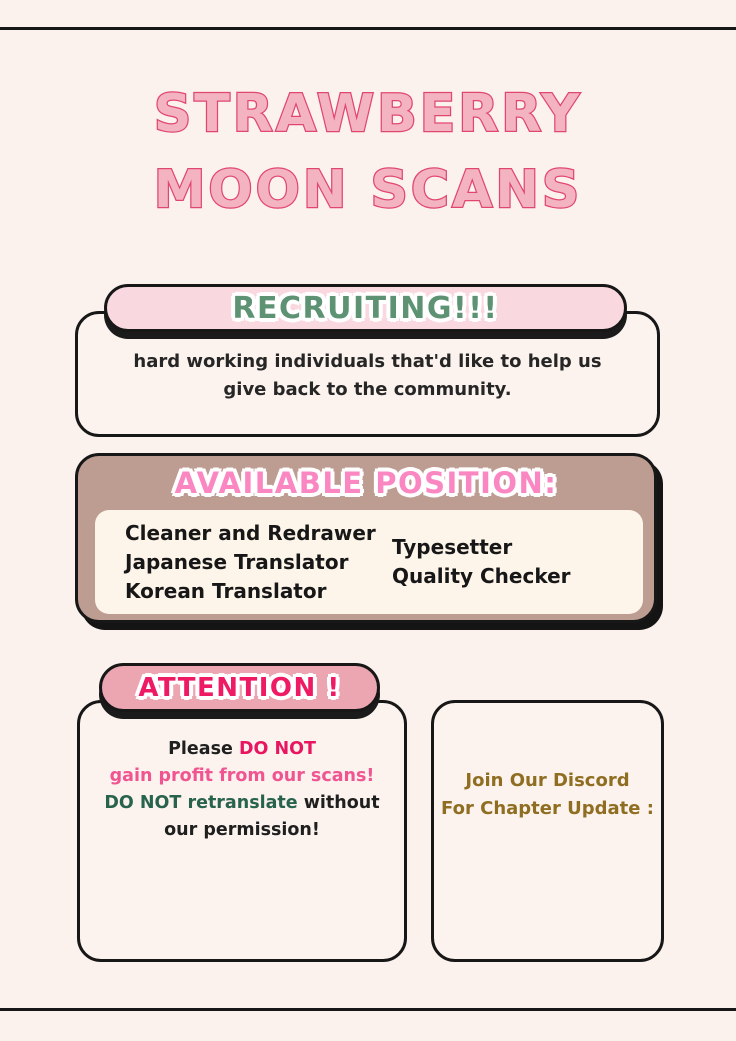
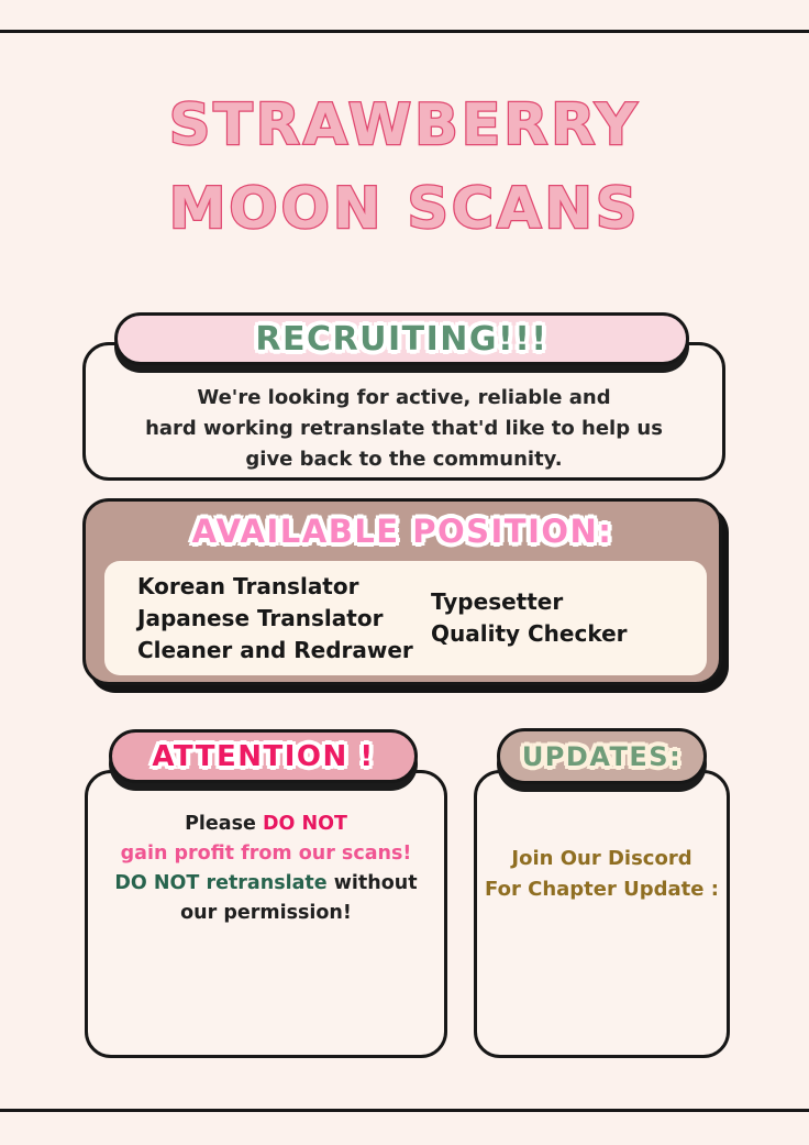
  STRAWBERRY
  MOON SCANS
  RECRUITING!!!
+ We're looking for active, reliable and
- hard working individuals that'd like to help us
+ hard working retranslate that'd like to help us
  give back to the community.
  AVAILABLE POSITION:
- Cleaner and Redrawer
+ Korean Translator
  Japanese Translator
- Korean Translator
+ Cleaner and Redrawer
  Typesetter
  Quality Checker
  ATTENTION !
  Please DO NOT
  gain profit from our scans!
  DO NOT retranslate without
  our permission!
+ UPDATES:
  Join Our Discord
  For Chapter Update :
